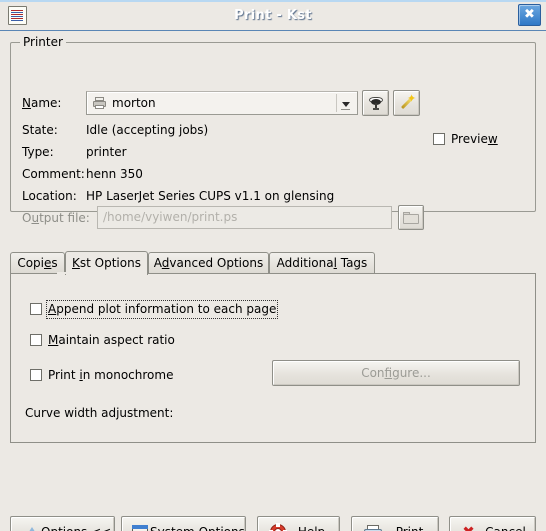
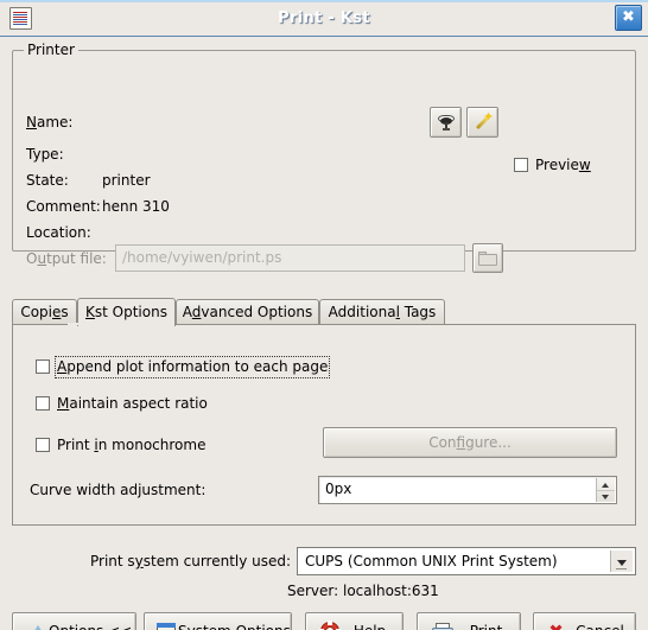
  Print - Kst
  ✖
  Printer
  Name:
- morton
  ✦
- State:
+ Type:
- Idle (accepting jobs)
- Type:
+ State:
  printer
  Comment:
- henn 350
+ henn 310
  Location:
- HP LaserJet Series CUPS v1.1 on glensing
  Preview
  Output file:
  /home/vyiwen/print.ps
  Copies
  Kst Options
  Advanced Options
  Additional Tags
  Append plot information to each page
  Maintain aspect ratio
  Print in monochrome
  Confgure...
  Curve width adjustment:
+ 0px
+ Print system currently used:
+ CUPS (Common UNIX Print System)
+ Server: localhost:631
